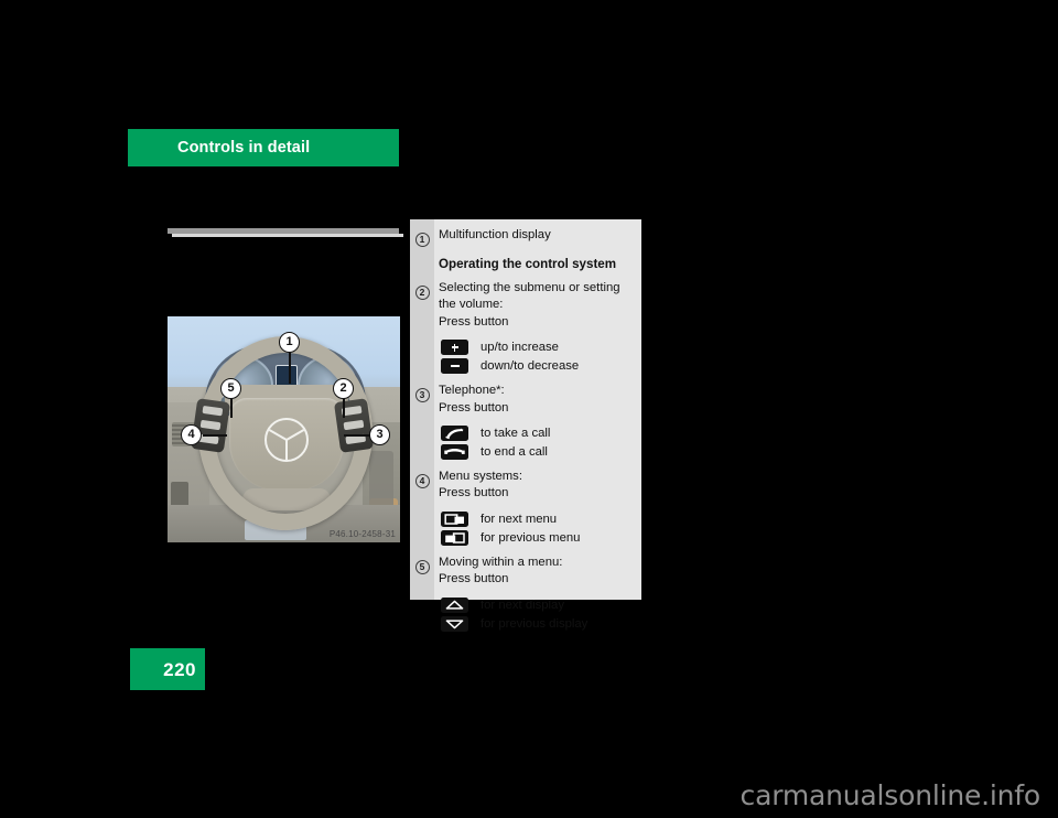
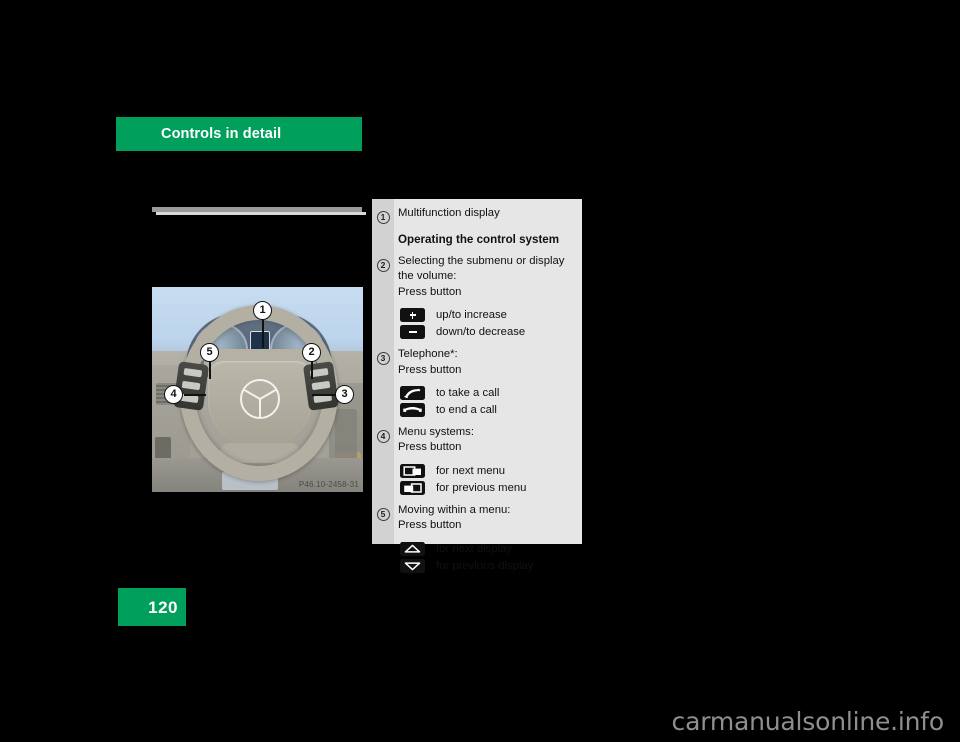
  Controls in detail
  1
  2
  3
  4
  5
  P46.10-2458-31
  1
  Multifunction display
  Operating the control system
  2
- Selecting the submenu or setting
+ Selecting the submenu or display
  the volume:
  Press button
  up/to increase
  down/to decrease
  3
  Telephone*:
  Press button
  to take a call
  to end a call
  4
  Menu systems:
  Press button
  for next menu
  for previous menu
  5
  Moving within a menu:
  Press button
  for next display
- 220
+ 120
  carmanualsonline.info
